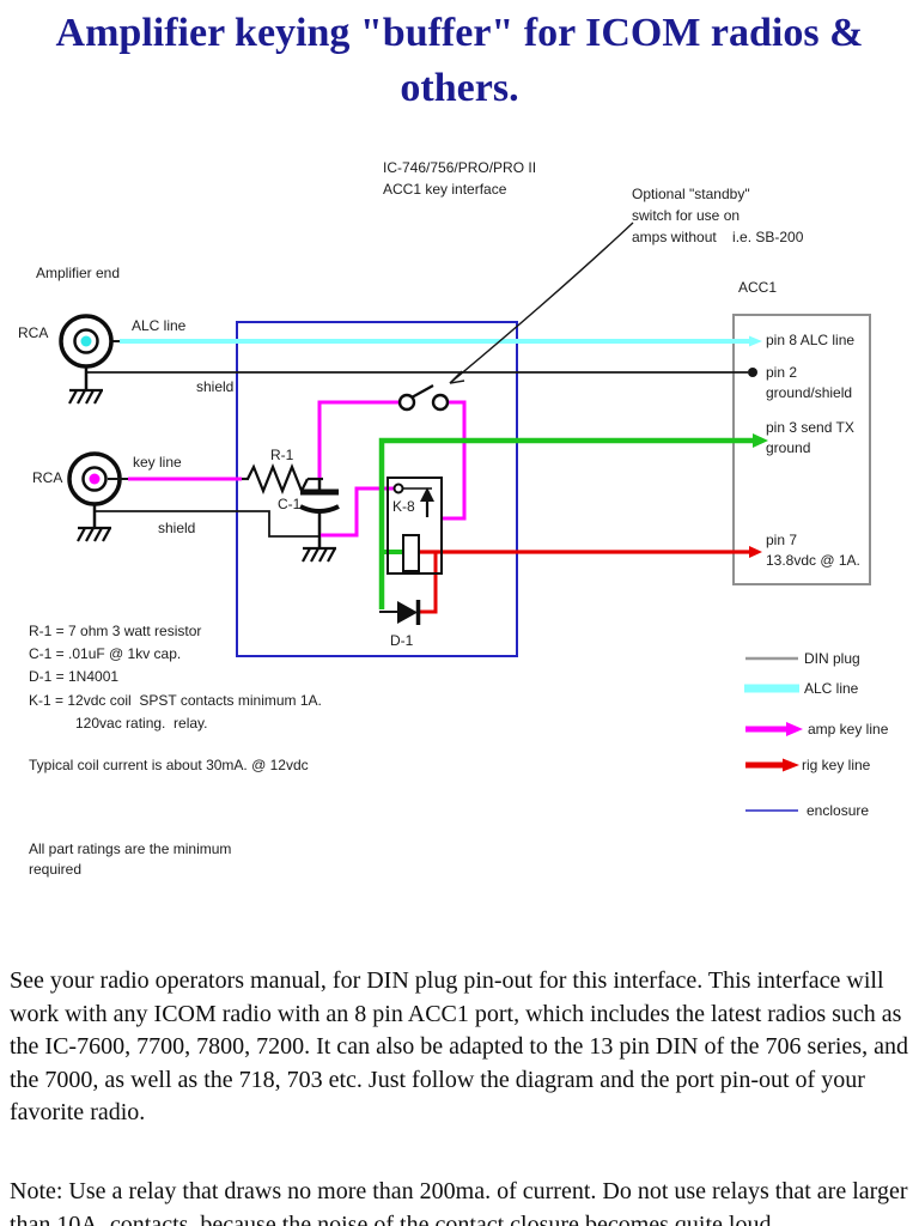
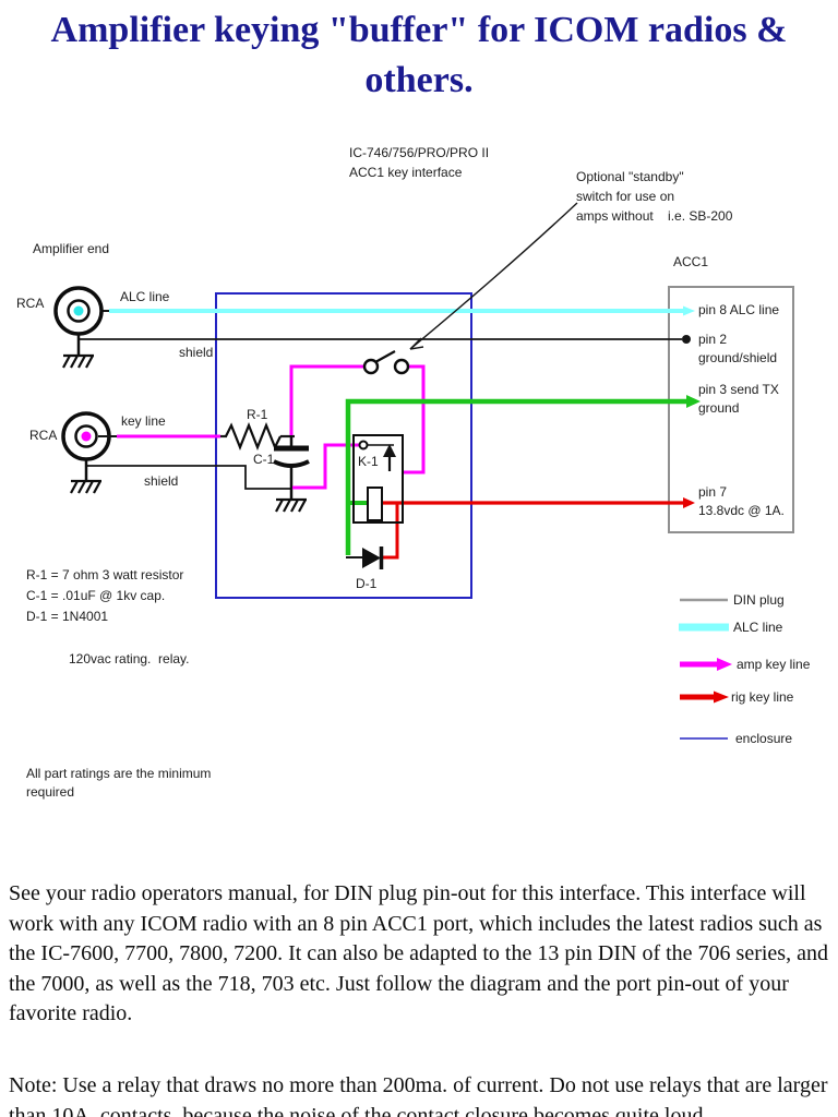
  Amplifier keying "buffer" for ICOM radios &
  others.
  IC-746/756/PRO/PRO II
  ACC1 key interface
  Optional "standby"
  switch for use on
  amps without i.e. SB-200
  Amplifier end
  ACC1
  RCA
  ALC line
  shield
  RCA
  key line
  R-1
  C-1
  shield
- K-8
+ K-1
  D-1
  pin 8 ALC line
  pin 2
  ground/shield
  pin 3 send TX
  ground
  pin 7
  13.8vdc @ 1A.
  DIN plug
  ALC line
  amp key line
  rig key line
  enclosure
  R-1 = 7 ohm 3 watt resistor
  C-1 = .01uF @ 1kv cap.
  D-1 = 1N4001
- K-1 = 12vdc coil SPST contacts minimum 1A.
  120vac rating. relay.
- Typical coil current is about 30mA. @ 12vdc
  All part ratings are the minimum
  required
  See your radio operators manual, for DIN plug pin-out for this interface. This interface will work with any ICOM radio with an 8 pin ACC1 port, which includes the latest radios such as the IC-7600, 7700, 7800, 7200. It can also be adapted to the 13 pin DIN of the 706 series, and the 7000, as well as the 718, 703 etc. Just follow the diagram and the port pin-out of your favorite radio.
  Note: Use a relay that draws no more than 200ma. of current. Do not use relays that are larger than 10A. contacts, because the noise of the contact closure becomes quite loud.
